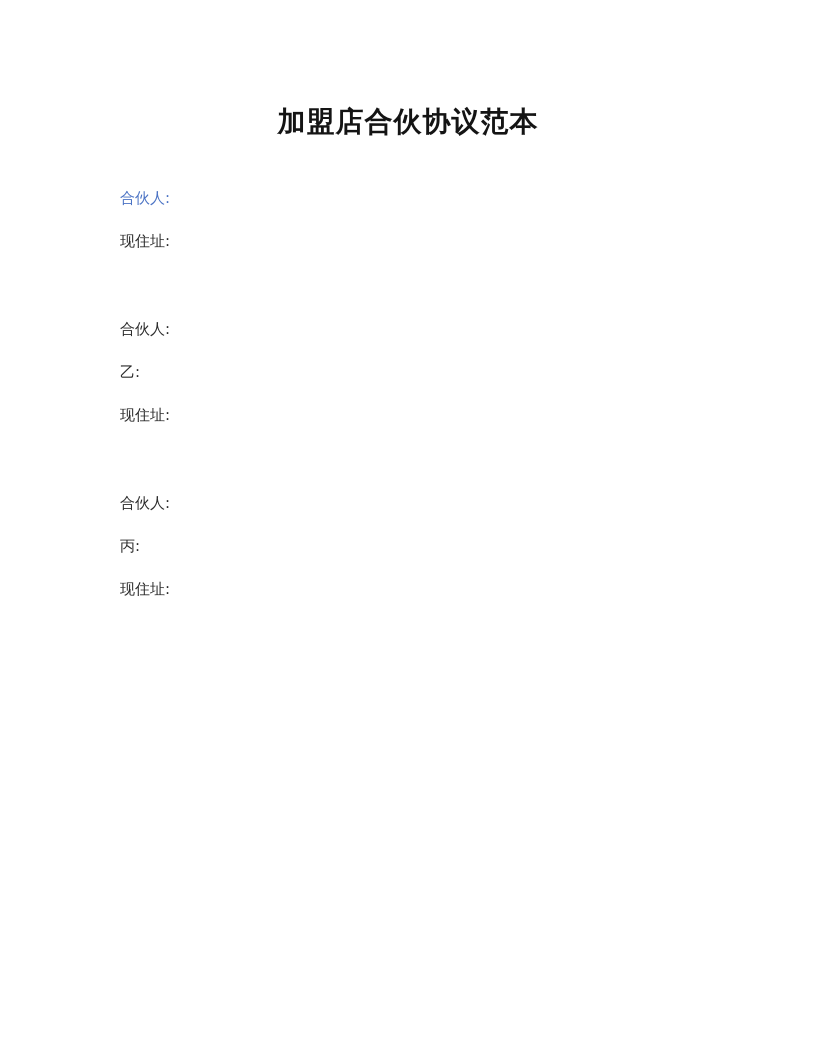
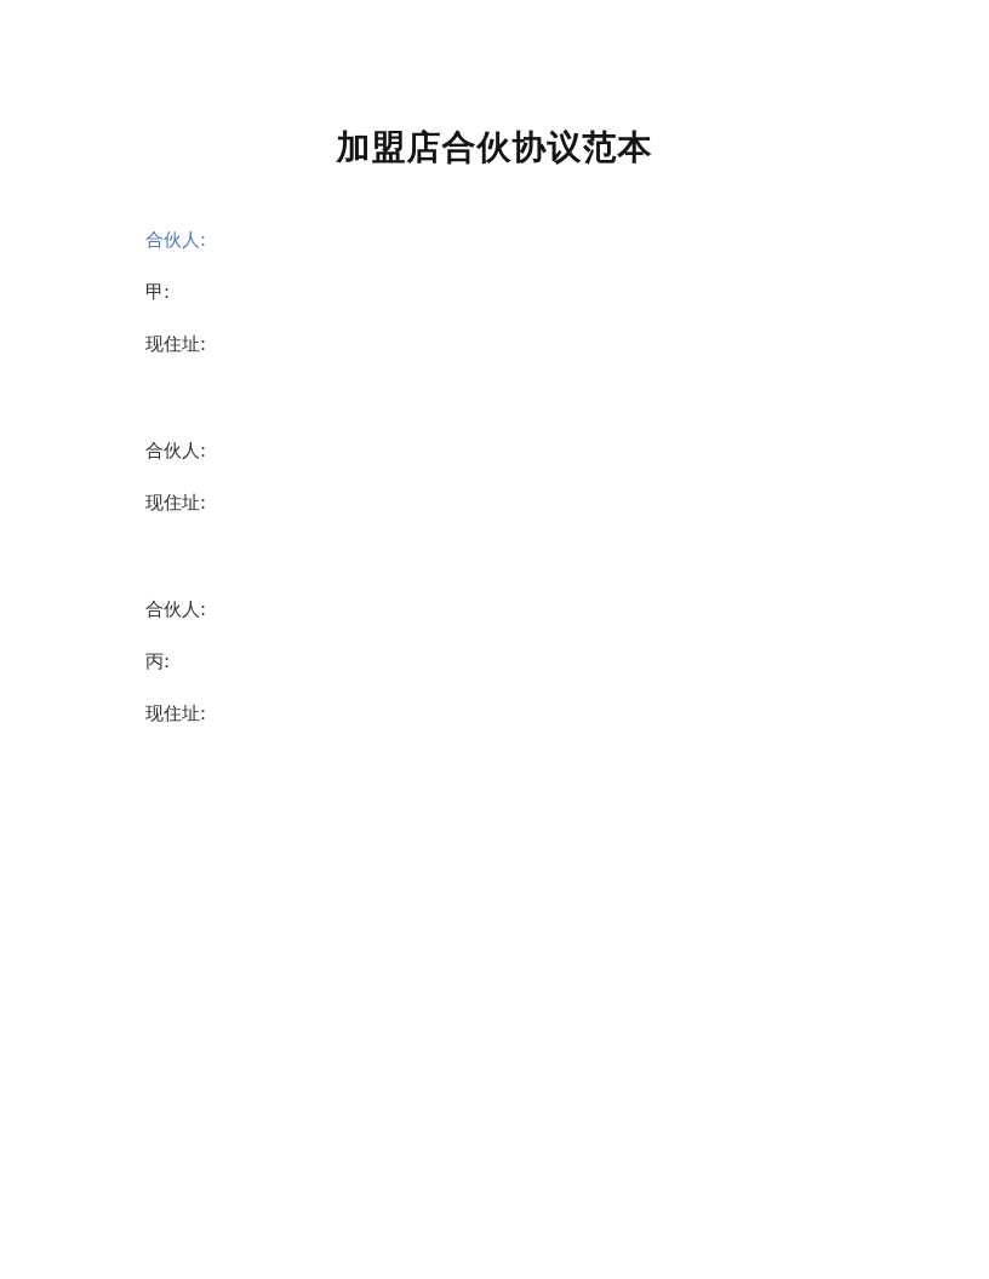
  加盟店合伙协议范本
  合伙人:
+ 甲:
  现住址:
  合伙人:
- 乙:
  现住址:
  合伙人:
  丙:
  现住址:
